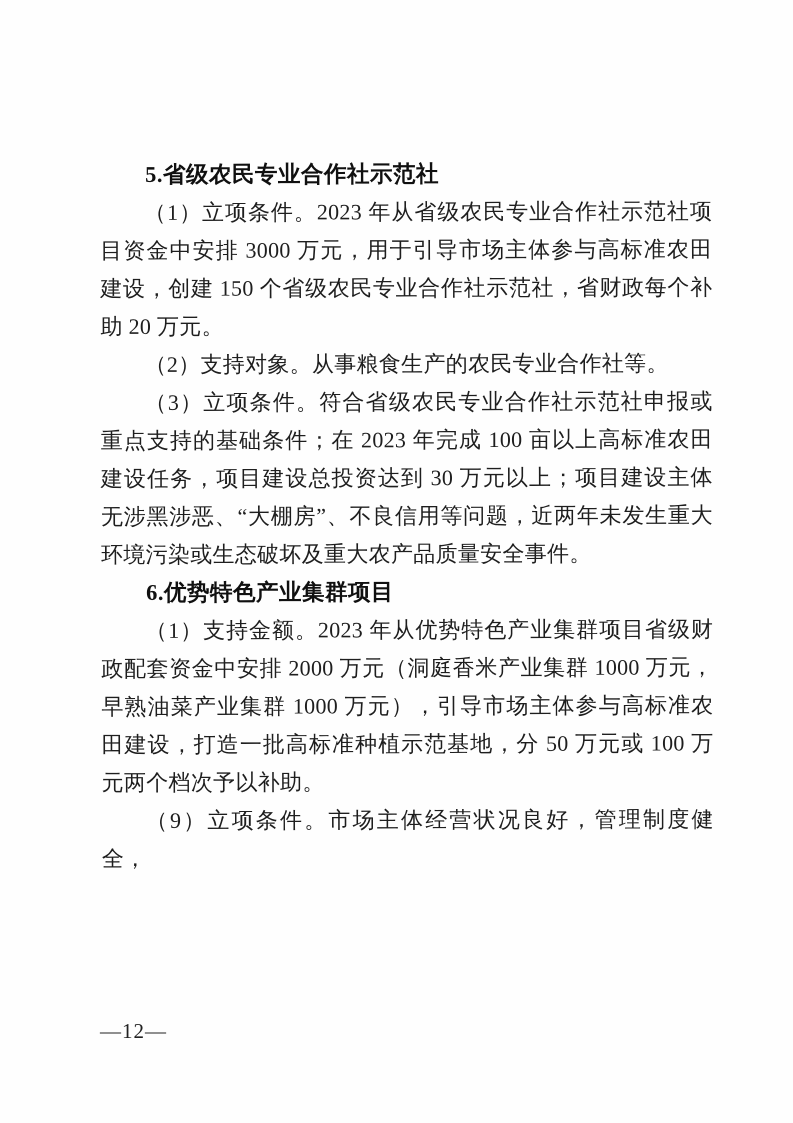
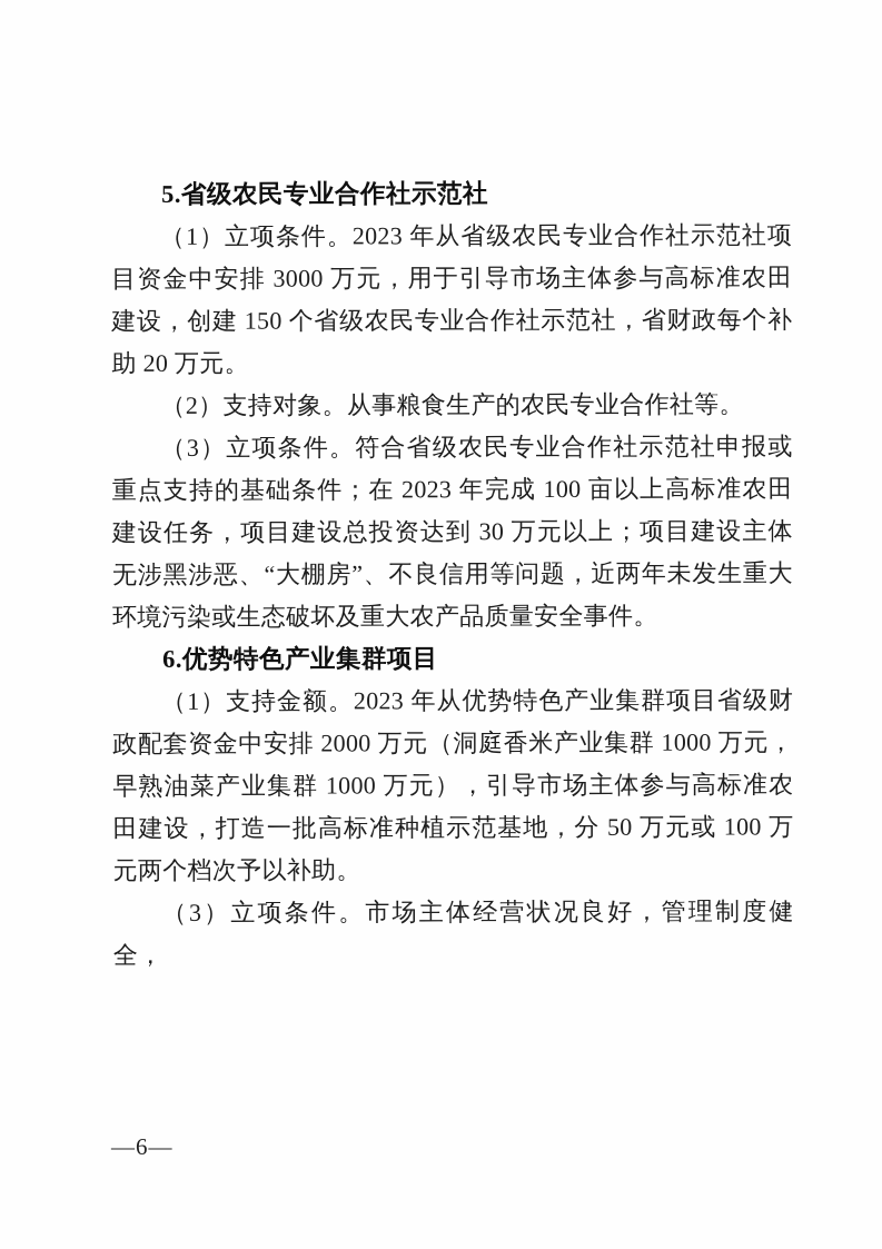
  5.省级农民专业合作社示范社
  （1）立项条件。2023 年从省级农民专业合作社示范社项目资金中安排 3000 万元，用于引导市场主体参与高标准农田建设，创建 150 个省级农民专业合作社示范社，省财政每个补助 20 万元。
  （2）支持对象。从事粮食生产的农民专业合作社等。
  （3）立项条件。符合省级农民专业合作社示范社申报或重点支持的基础条件；在 2023 年完成 100 亩以上高标准农田建设任务，项目建设总投资达到 30 万元以上；项目建设主体无涉黑涉恶、“大棚房”、不良信用等问题，近两年未发生重大环境污染或生态破坏及重大农产品质量安全事件。
  6.优势特色产业集群项目
  （1）支持金额。2023 年从优势特色产业集群项目省级财政配套资金中安排 2000 万元（洞庭香米产业集群 1000 万元，早熟油菜产业集群 1000 万元），引导市场主体参与高标准农田建设，打造一批高标准种植示范基地，分 50 万元或 100 万元两个档次予以补助。
- （9）立项条件。市场主体经营状况良好，管理制度健全，
+ （3）立项条件。市场主体经营状况良好，管理制度健全，
- —12—
+ —6—
